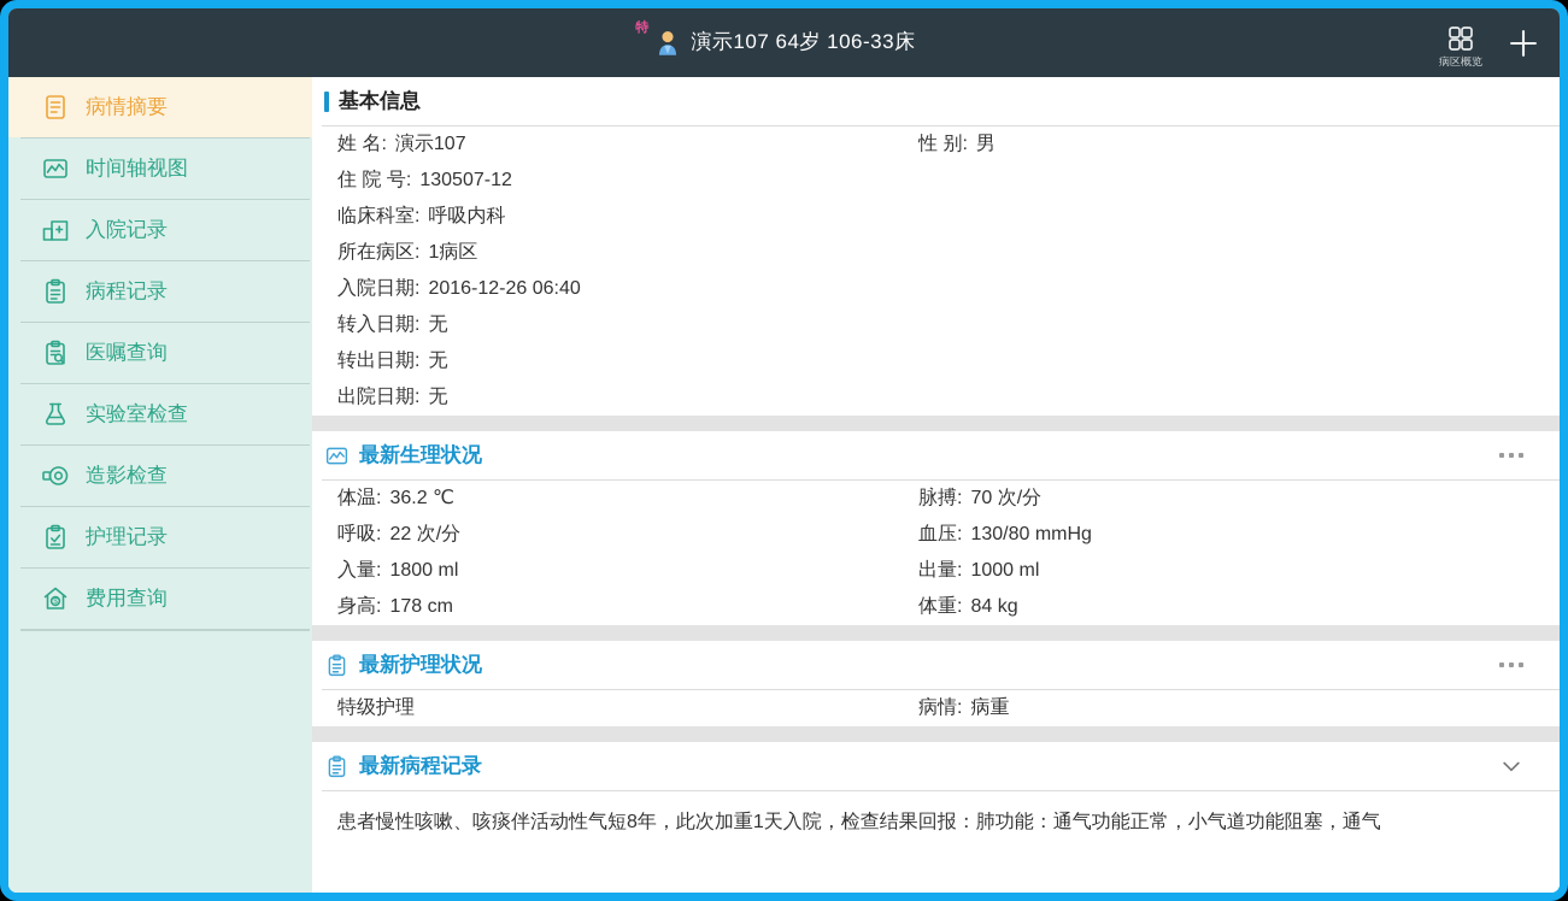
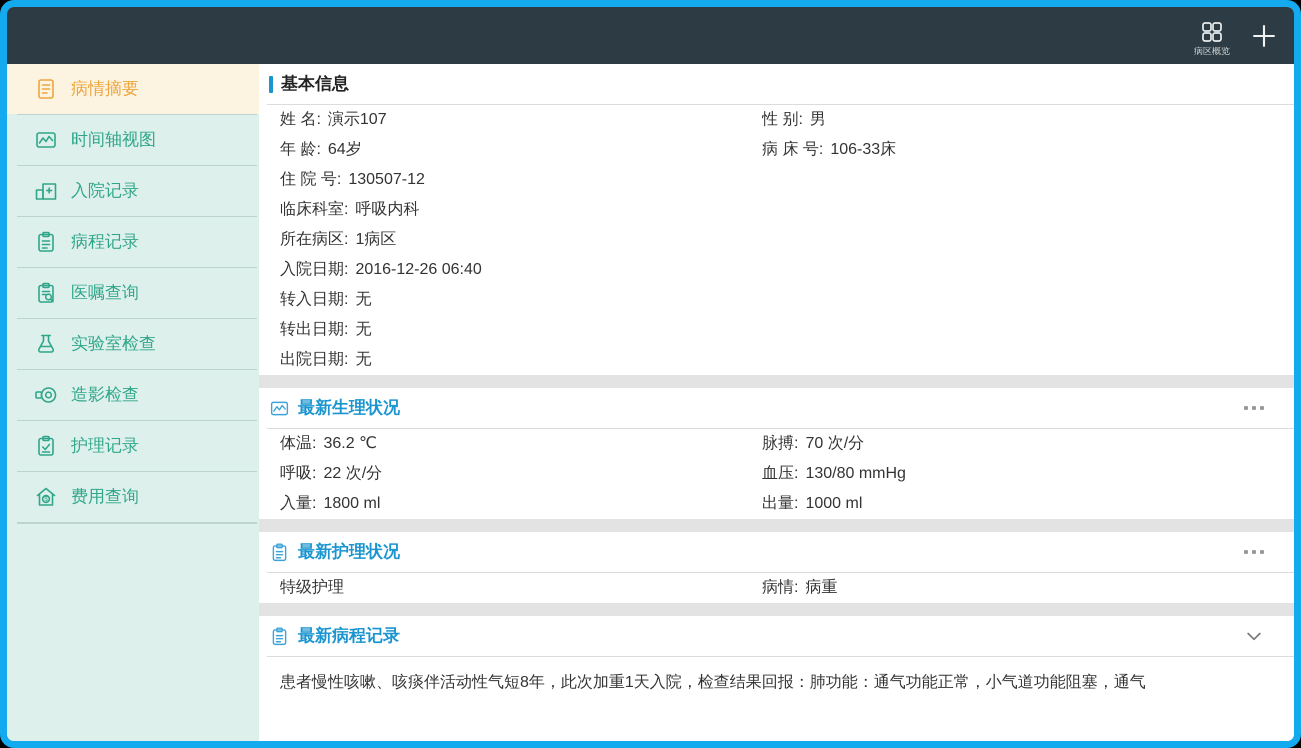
- 特
- 演示107 64岁 106-33床
  病区概览
  病情摘要
  时间轴视图
  入院记录
  病程记录
  医嘱查询
  实验室检查
  造影检查
  护理记录
  费用查询
  基本信息
  姓 名: 演示107
  性 别: 男
+ 年 龄: 64岁
+ 病 床 号: 106-33床
  住 院 号: 130507-12
  临床科室: 呼吸内科
  所在病区: 1病区
  入院日期: 2016-12-26 06:40
  转入日期: 无
  转出日期: 无
  出院日期: 无
  最新生理状况
  体温: 36.2 ℃
  脉搏: 70 次/分
  呼吸: 22 次/分
  血压: 130/80 mmHg
  入量: 1800 ml
  出量: 1000 ml
- 身高: 178 cm
- 体重: 84 kg
  最新护理状况
  特级护理
  病情: 病重
  最新病程记录
  患者慢性咳嗽、咳痰伴活动性气短8年，此次加重1天入院，检查结果回报：肺功能：通气功能正常，小气道功能阻塞，通气
